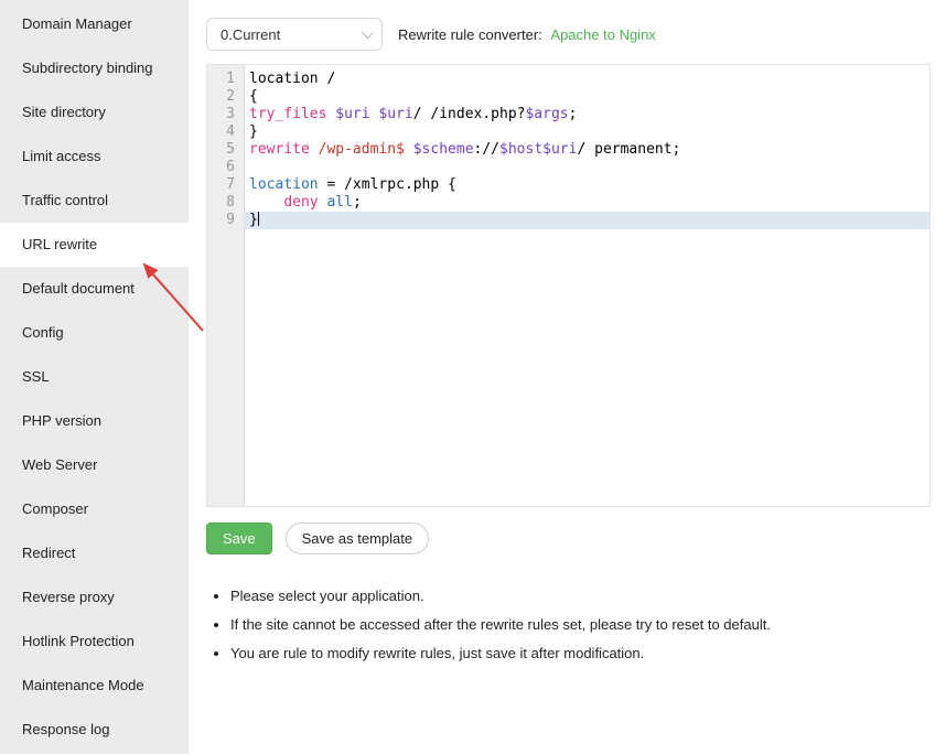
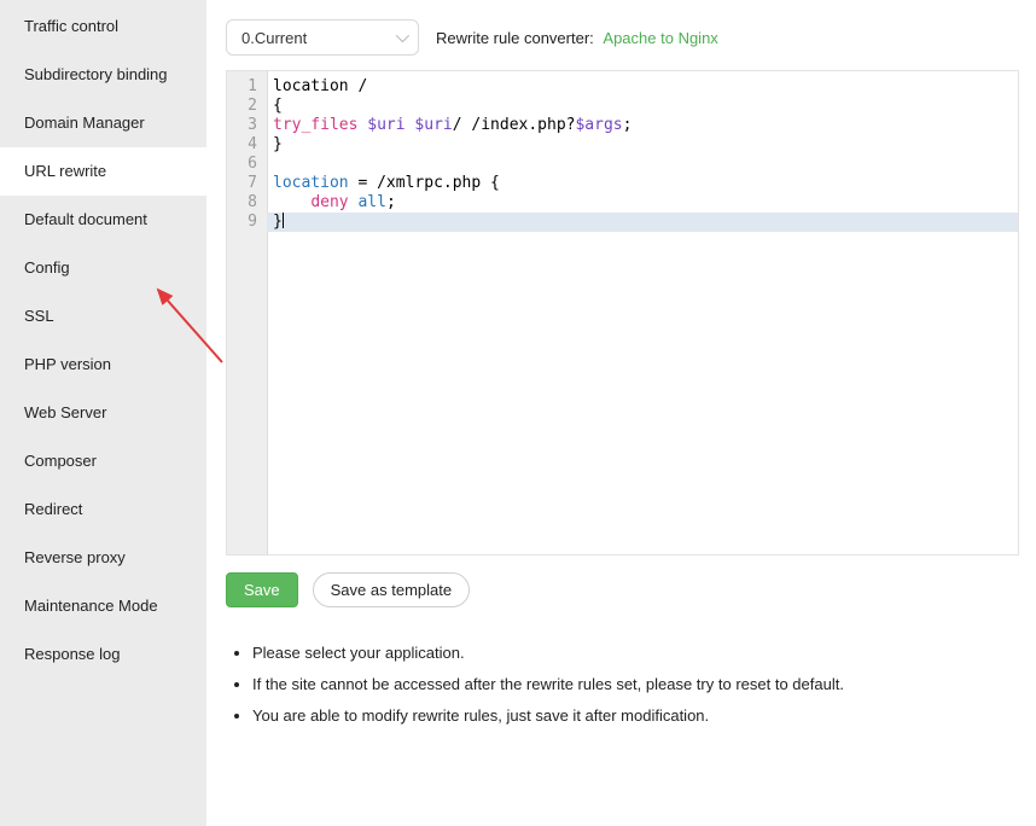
- Domain Manager
+ Traffic control
  Subdirectory binding
- Site directory
- Limit access
- Traffic control
+ Domain Manager
  URL rewrite
  Default document
  Config
  SSL
  PHP version
  Web Server
  Composer
  Redirect
  Reverse proxy
- Hotlink Protection
  Maintenance Mode
  Response log
  0.Current
  Rewrite rule converter: Apache to Nginx
  1
  location /
  2
  {
  3
  try_files $uri $uri/ /index.php?$args;
  4
  }
- 5
- rewrite /wp-admin$ $scheme://$host$uri/ permanent;
  6
  7
  location = /xmlrpc.php {
  8
  deny all;
  9
  }
  Save
  Save as template
  Please select your application.
  If the site cannot be accessed after the rewrite rules set, please try to reset to default.
- You are rule to modify rewrite rules, just save it after modification.
+ You are able to modify rewrite rules, just save it after modification.
